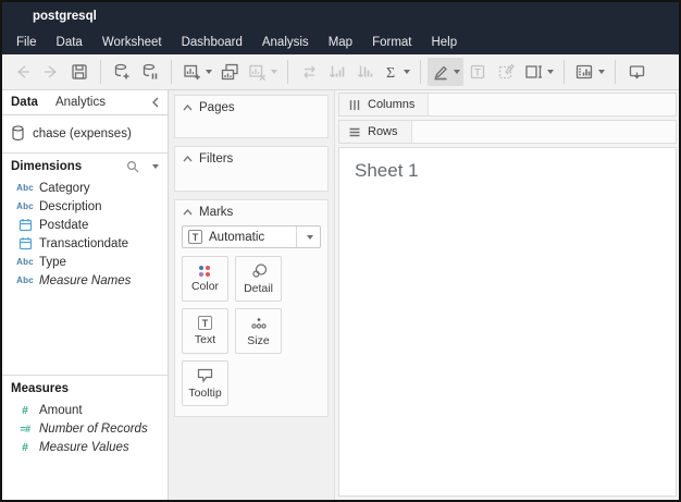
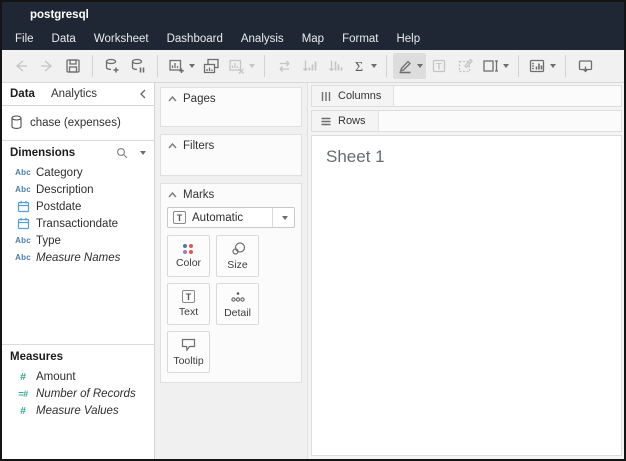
  postgresql
  File
  Data
  Worksheet
  Dashboard
  Analysis
  Map
  Format
  Help
  Σ
  T
  Data
  Analytics
  chase (expenses)
  Dimensions
  Abc
  Category
  Abc
  Description
  Postdate
  Transactiondate
  Abc
  Type
  Abc
  Measure Names
  Measures
  #
  Amount
  =#
  Number of Records
  #
  Measure Values
  Pages
  Filters
  Marks
  T
  Automatic
  Color
- Detail
+ Size
  T
  Text
- Size
+ Detail
  Tooltip
  Columns
  Rows
  Sheet 1
